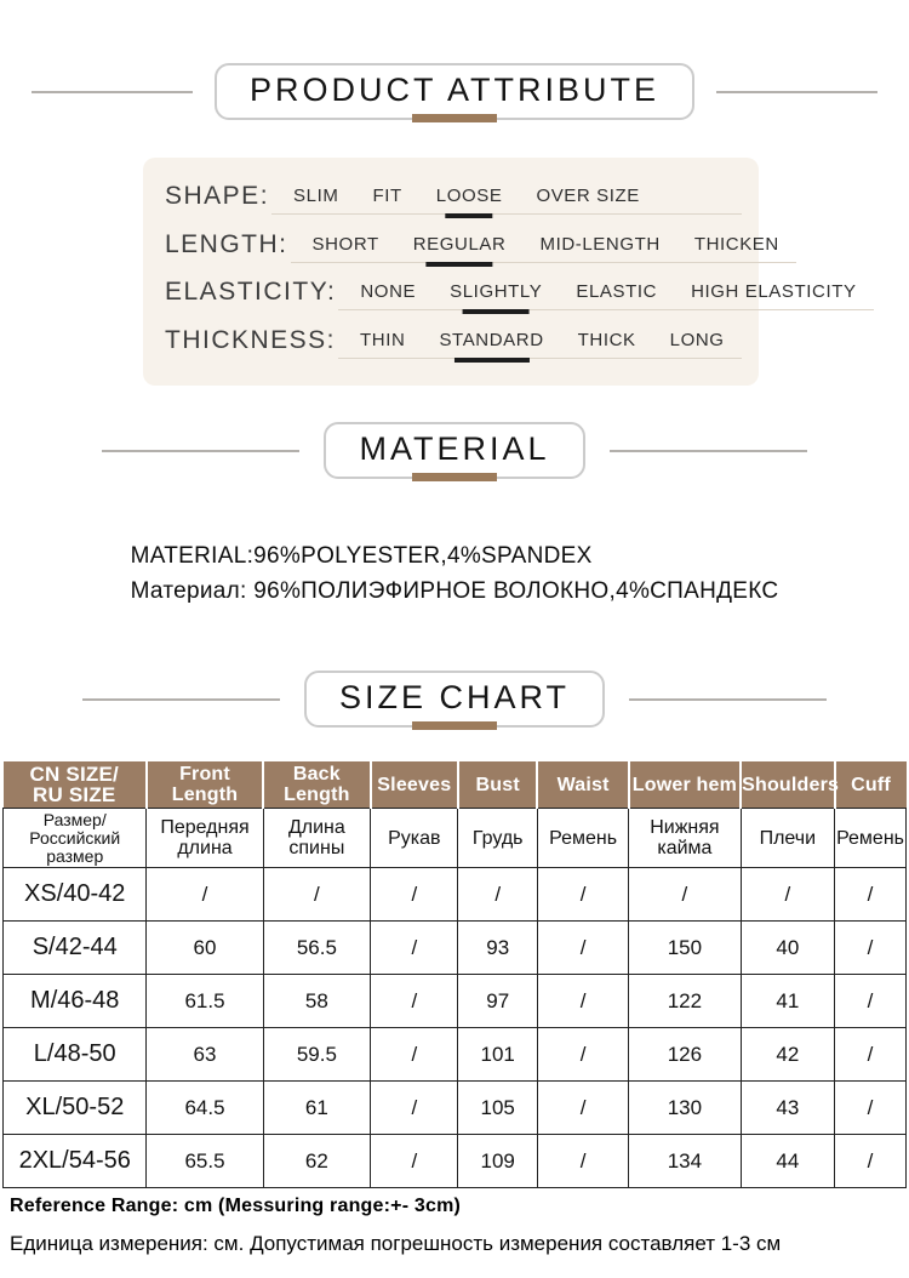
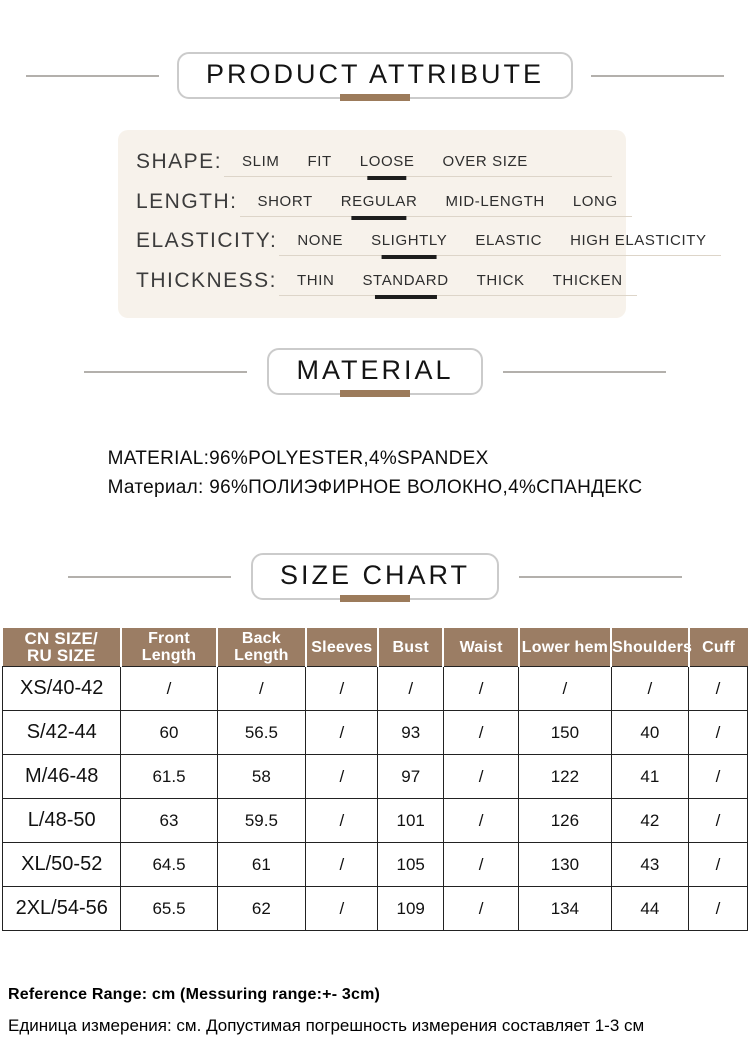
  PRODUCT ATTRIBUTE
  SHAPE:
  SLIM
  FIT
  LOOSE
  OVER SIZE
  LENGTH:
  SHORT
  REGULAR
  MID-LENGTH
- THICKEN
+ LONG
  ELASTICITY:
  NONE
  SLIGHTLY
  ELASTIC
  HIGH ELASTICITY
  THICKNESS:
  THIN
  STANDARD
  THICK
- LONG
+ THICKEN
  MATERIAL
  MATERIAL:96%POLYESTER,4%SPANDEX
  Материал: 96%ПОЛИЭФИРНОЕ ВОЛОКНО,4%СПАНДЕКС
  SIZE CHART
  CN SIZE/ RU SIZE	Front Length	Back Length	Sleeves	Bust	Waist	Lower hem	Shoulders	Cuff
- Размер/ Российский размер	Передняя длина	Длина спины	Рукав	Грудь	Ремень	Нижняя кайма	Плечи	Ремень
  XS/40-42	/	/	/	/	/	/	/	/
  S/42-44	60	56.5	/	93	/	150	40	/
  M/46-48	61.5	58	/	97	/	122	41	/
  L/48-50	63	59.5	/	101	/	126	42	/
  XL/50-52	64.5	61	/	105	/	130	43	/
  2XL/54-56	65.5	62	/	109	/	134	44	/
  Reference Range: cm (Messuring range:+- 3cm)
  Единица измерения: см. Допустимая погрешность измерения составляет 1-3 см
